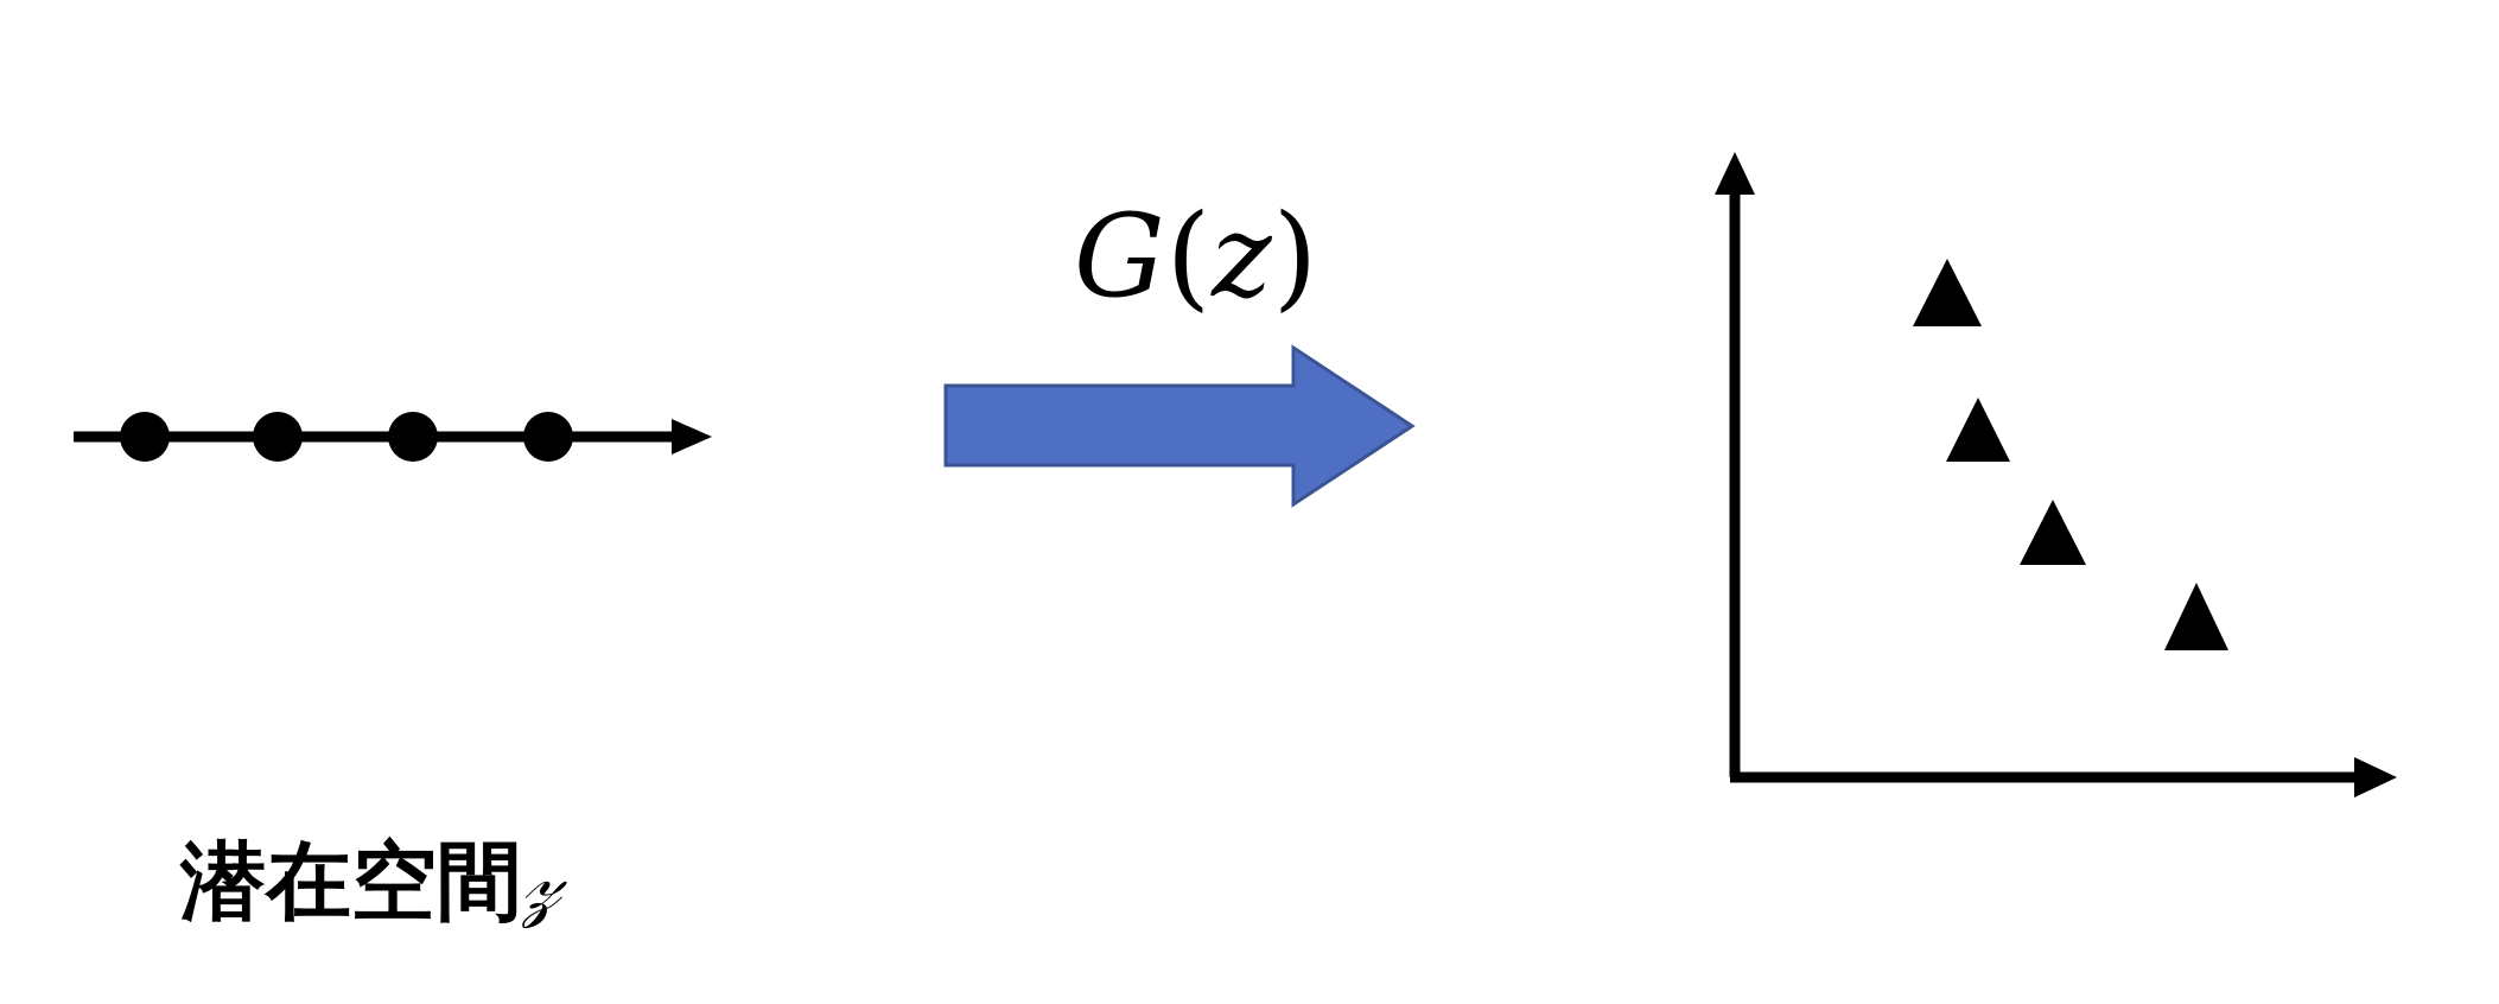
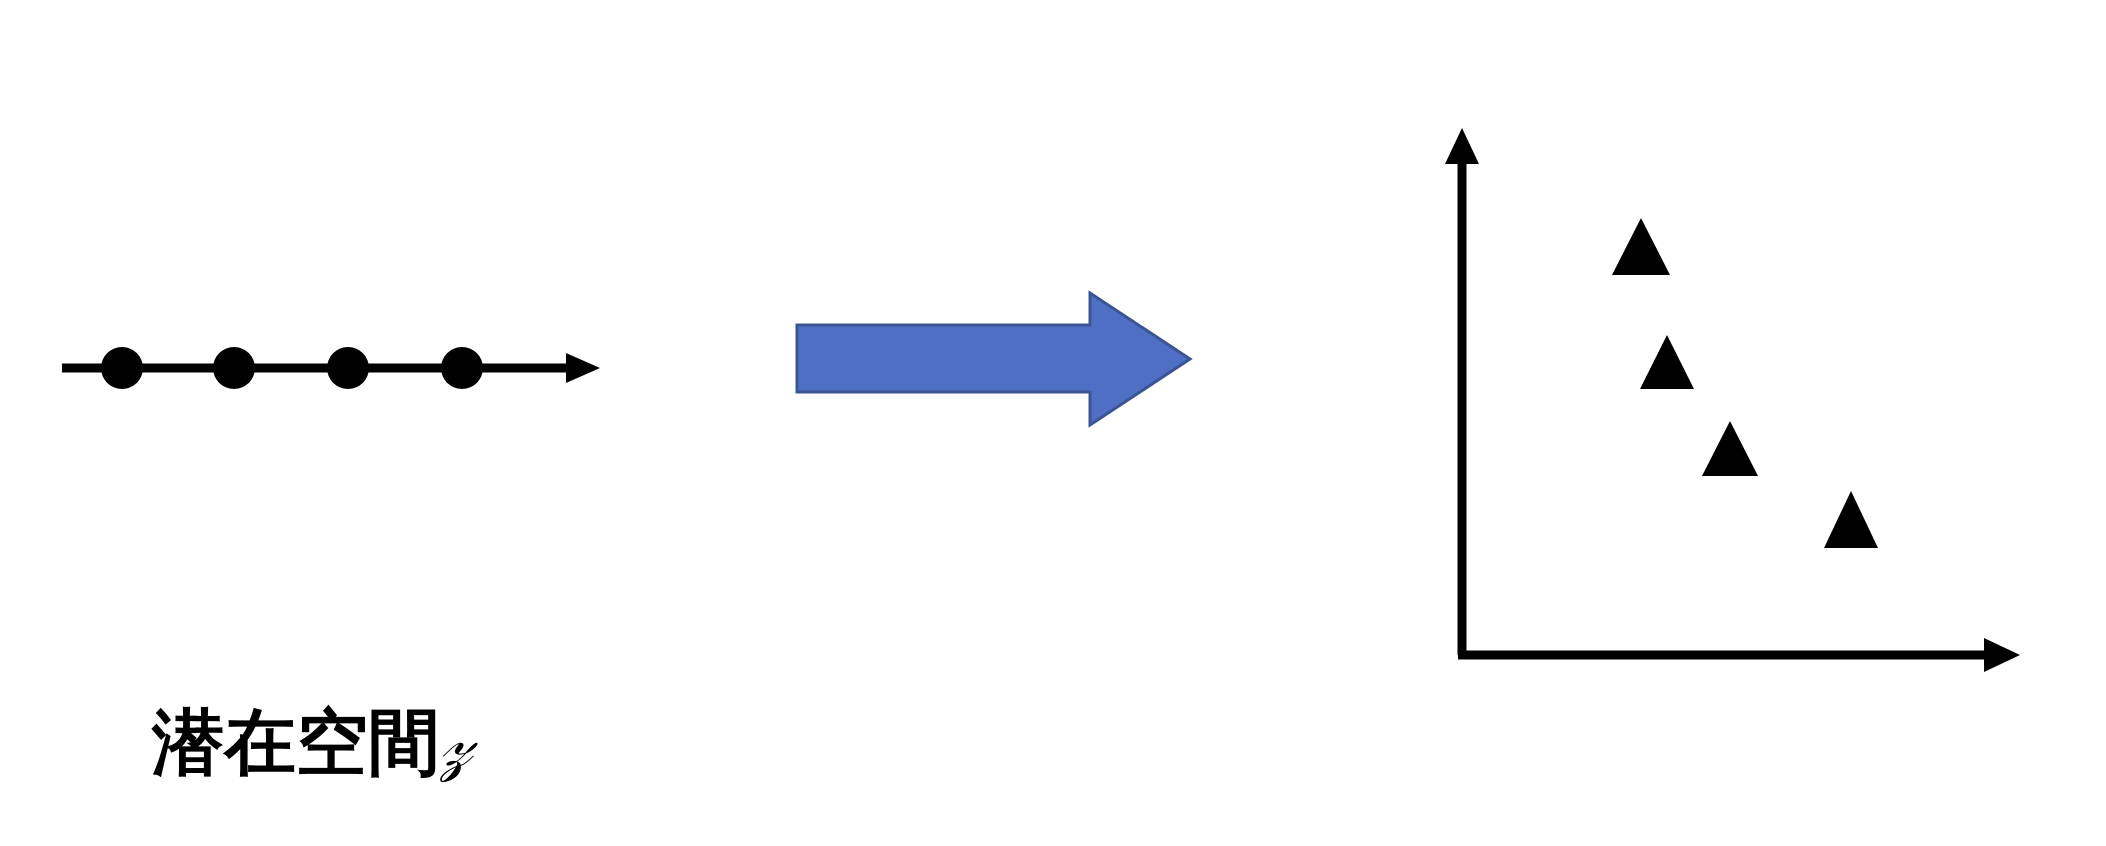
- G(z)
  潜在空間𝓏
